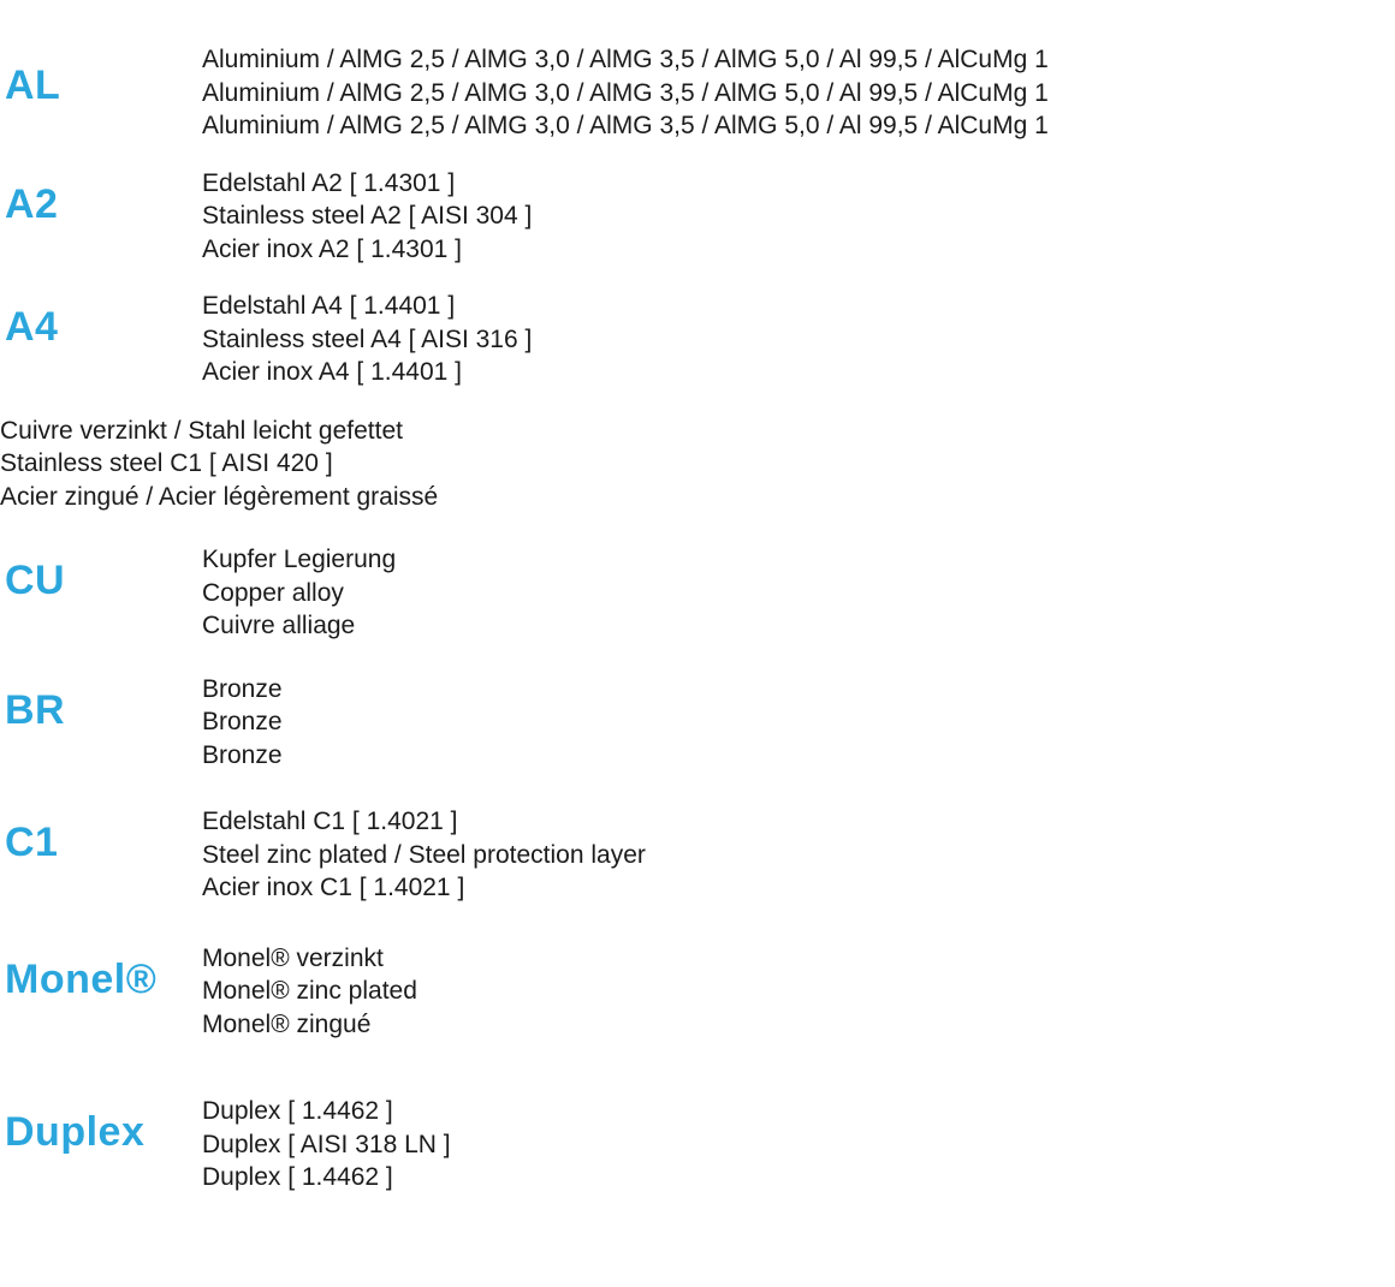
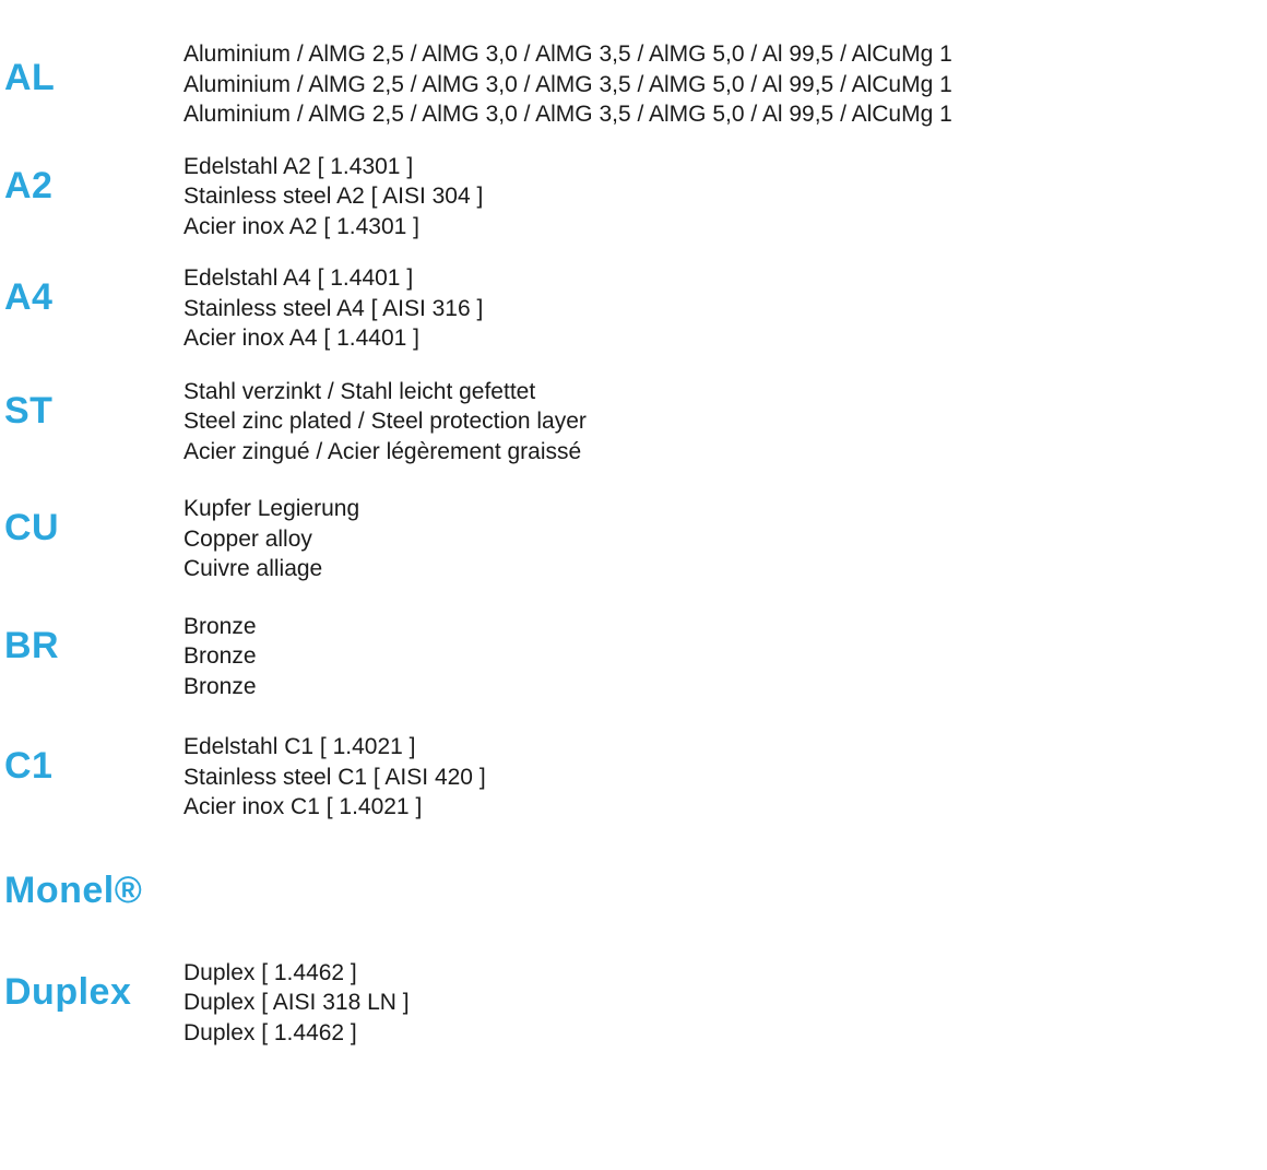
  AL
  Aluminium / AlMG 2,5 / AlMG 3,0 / AlMG 3,5 / AlMG 5,0 / Al 99,5 / AlCuMg 1
  Aluminium / AlMG 2,5 / AlMG 3,0 / AlMG 3,5 / AlMG 5,0 / Al 99,5 / AlCuMg 1
  Aluminium / AlMG 2,5 / AlMG 3,0 / AlMG 3,5 / AlMG 5,0 / Al 99,5 / AlCuMg 1
  A2
  Edelstahl A2 [ 1.4301 ]
  Stainless steel A2 [ AISI 304 ]
  Acier inox A2 [ 1.4301 ]
  A4
  Edelstahl A4 [ 1.4401 ]
  Stainless steel A4 [ AISI 316 ]
  Acier inox A4 [ 1.4401 ]
+ ST
- Cuivre verzinkt / Stahl leicht gefettet
+ Stahl verzinkt / Stahl leicht gefettet
- Stainless steel C1 [ AISI 420 ]
+ Steel zinc plated / Steel protection layer
  Acier zingué / Acier légèrement graissé
  CU
  Kupfer Legierung
  Copper alloy
  Cuivre alliage
  BR
  Bronze
  Bronze
  Bronze
  C1
  Edelstahl C1 [ 1.4021 ]
- Steel zinc plated / Steel protection layer
+ Stainless steel C1 [ AISI 420 ]
  Acier inox C1 [ 1.4021 ]
  Monel®
- Monel® verzinkt
- Monel® zinc plated
- Monel® zingué
  Duplex
  Duplex [ 1.4462 ]
  Duplex [ AISI 318 LN ]
  Duplex [ 1.4462 ]
